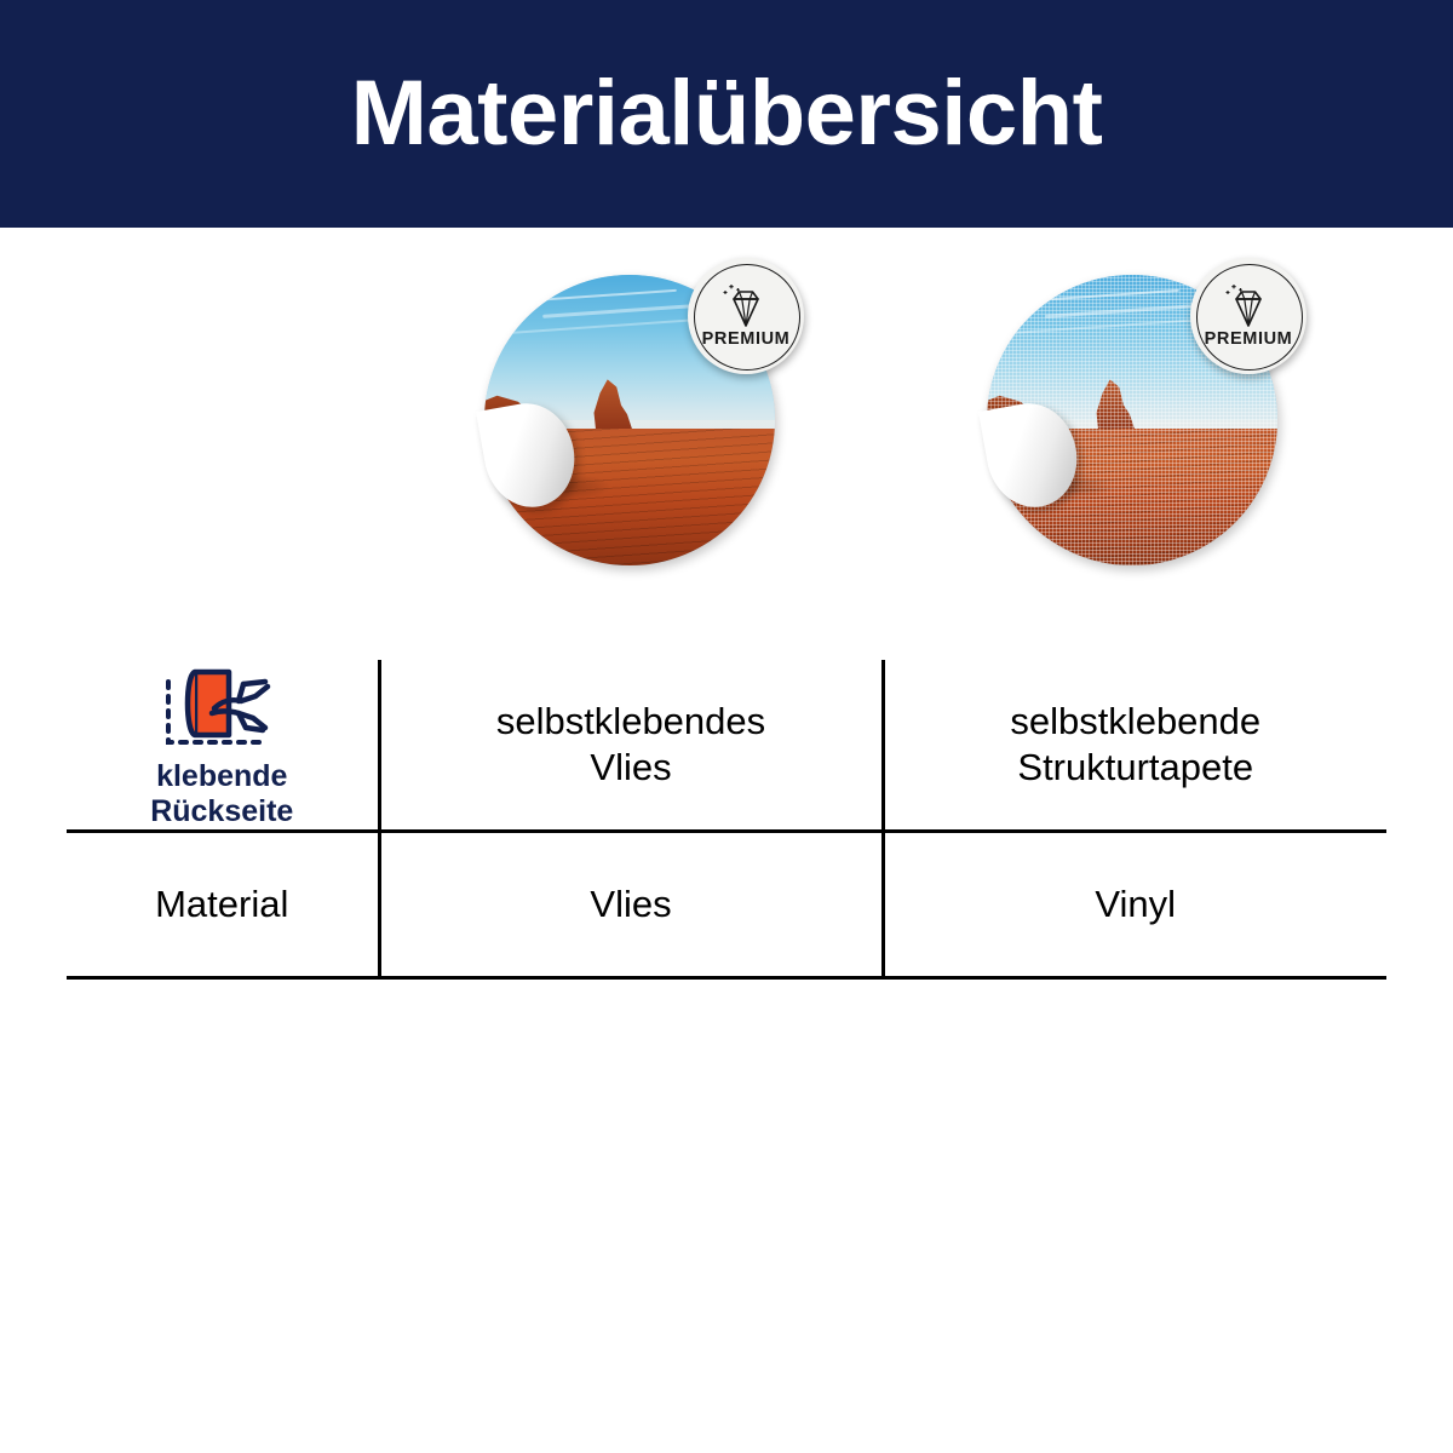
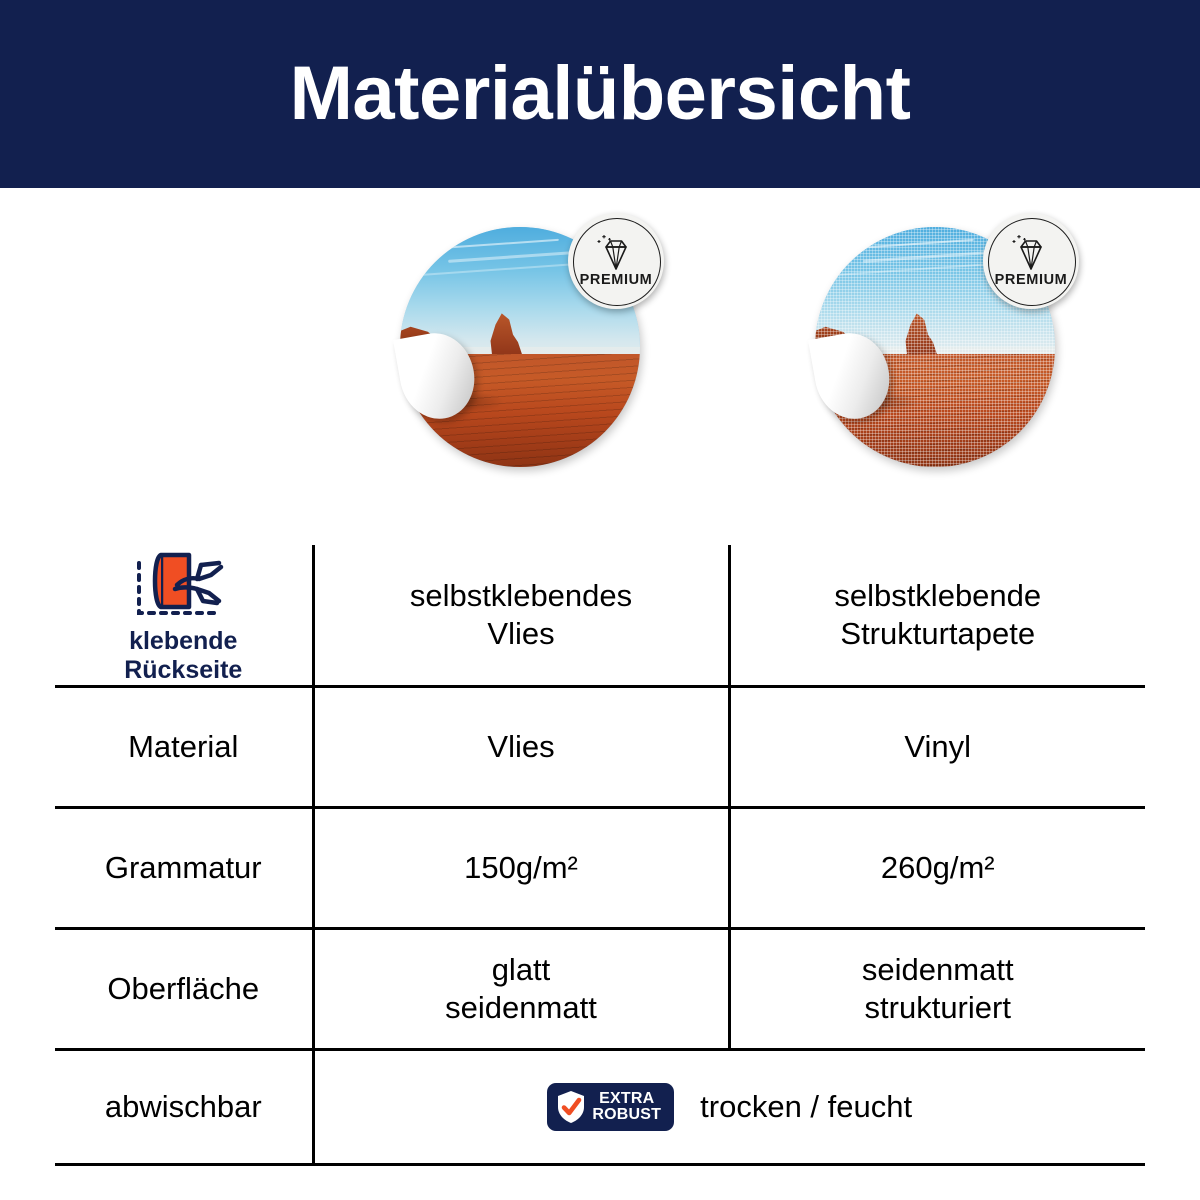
  Materialübersicht
  PREMIUM
  PREMIUM
  klebende Rückseite	selbstklebendes Vlies	selbstklebende Strukturtapete
  Material	Vlies	Vinyl
+ Grammatur	150g/m²	260g/m²
+ Oberfläche	glatt seidenmatt	seidenmatt strukturiert
+ abwischbar	EXTRA ROBUST trocken / feucht
